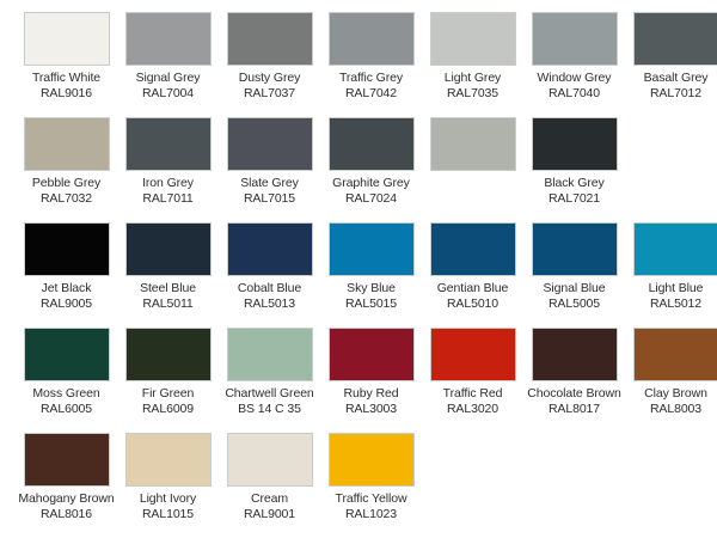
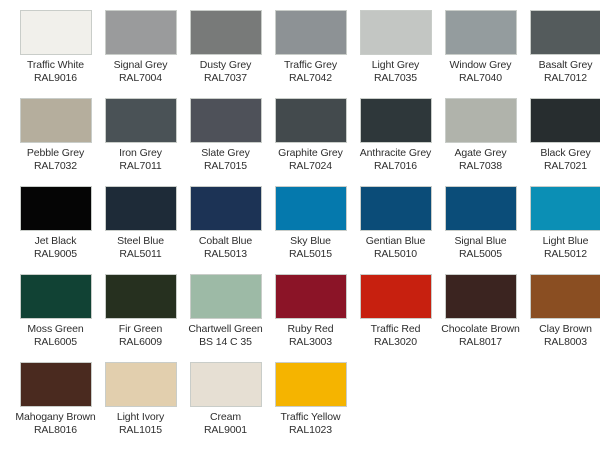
  Traffic White
  RAL9016
  Signal Grey
  RAL7004
  Dusty Grey
  RAL7037
  Traffic Grey
  RAL7042
  Light Grey
  RAL7035
  Window Grey
  RAL7040
  Basalt Grey
  RAL7012
  Pebble Grey
  RAL7032
  Iron Grey
  RAL7011
  Slate Grey
  RAL7015
  Graphite Grey
  RAL7024
+ Anthracite Grey
+ RAL7016
+ Agate Grey
+ RAL7038
  Black Grey
  RAL7021
  Jet Black
  RAL9005
  Steel Blue
  RAL5011
  Cobalt Blue
  RAL5013
  Sky Blue
  RAL5015
  Gentian Blue
  RAL5010
  Signal Blue
  RAL5005
  Light Blue
  RAL5012
  Moss Green
  RAL6005
  Fir Green
  RAL6009
  Chartwell Green
  BS 14 C 35
  Ruby Red
  RAL3003
  Traffic Red
  RAL3020
  Chocolate Brown
  RAL8017
  Clay Brown
  RAL8003
  Mahogany Brown
  RAL8016
  Light Ivory
  RAL1015
  Cream
  RAL9001
  Traffic Yellow
  RAL1023
